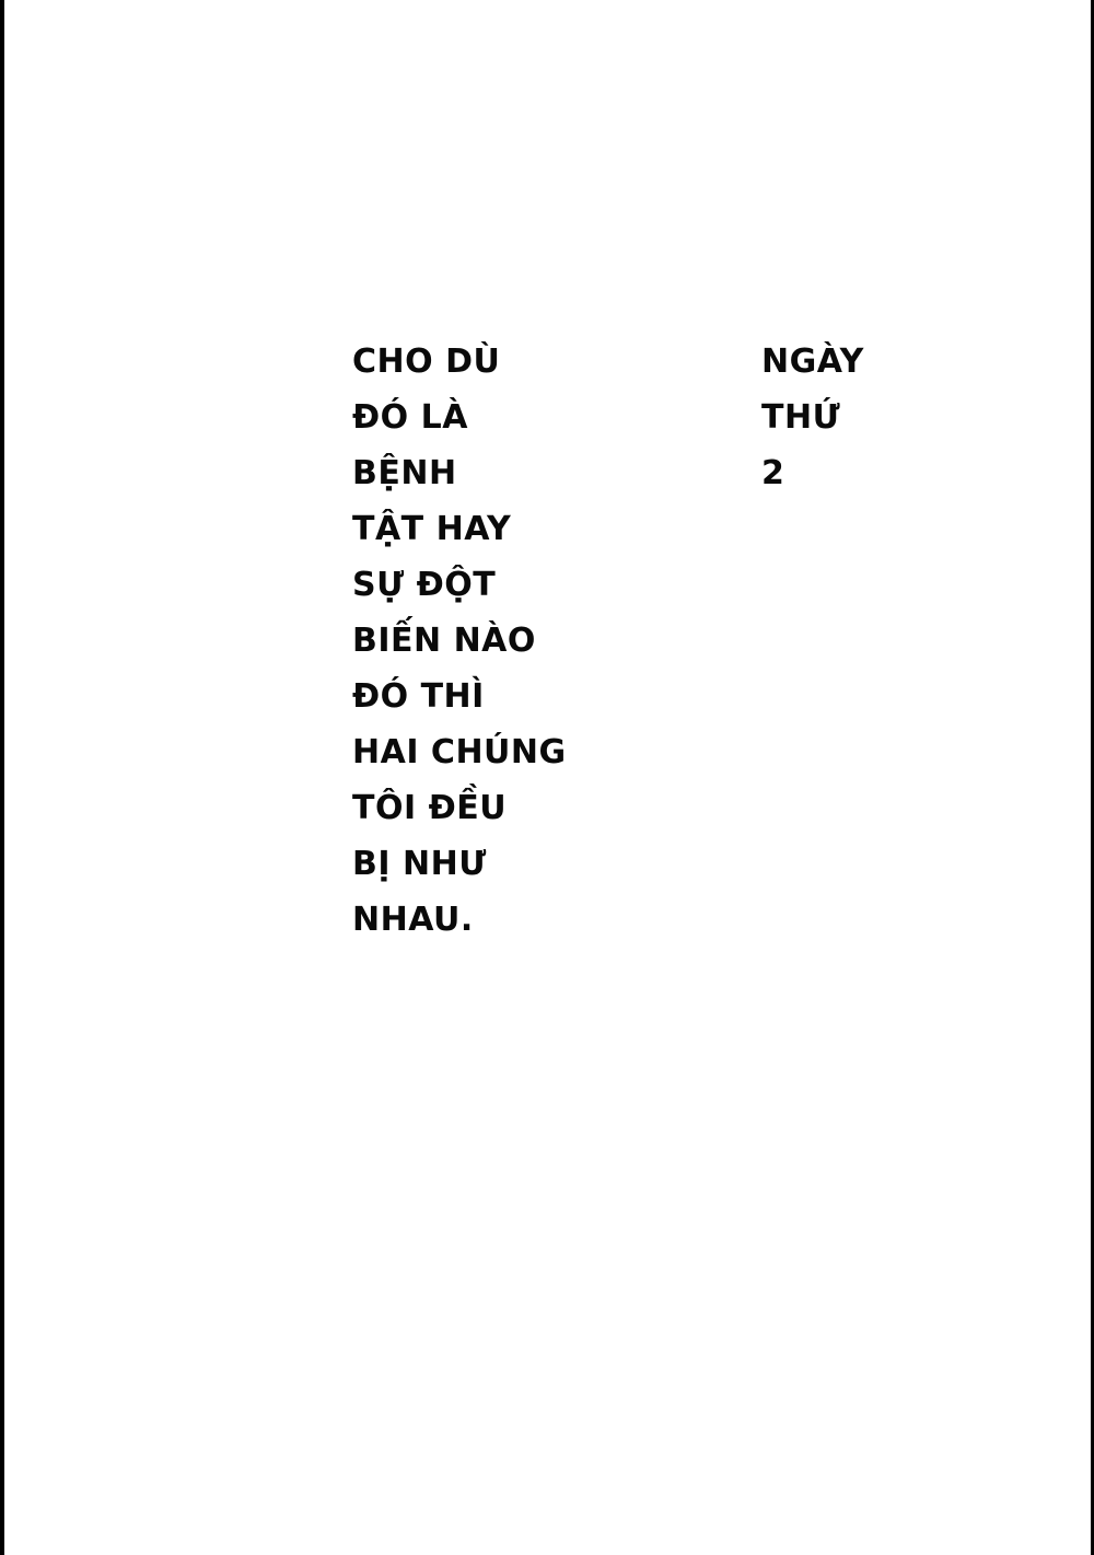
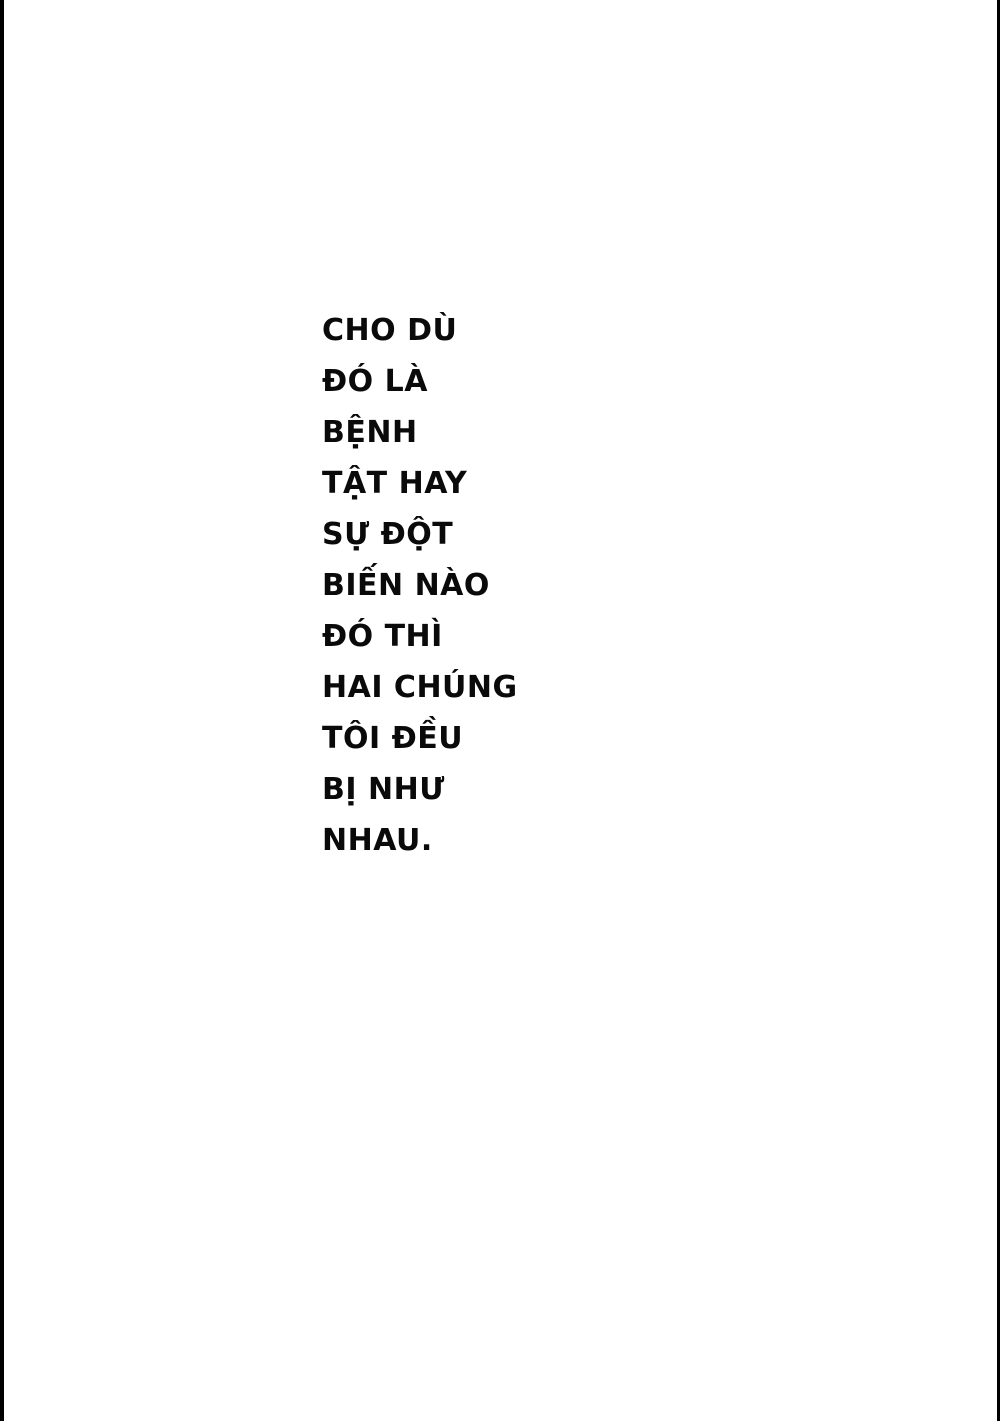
  CHO DÙ
  ĐÓ LÀ
  BỆNH
  TẬT HAY
  SỰ ĐỘT
  BIẾN NÀO
  ĐÓ THÌ
  HAI CHÚNG
  TÔI ĐỀU
  BỊ NHƯ
  NHAU.
- NGÀY
- THỨ
- 2
